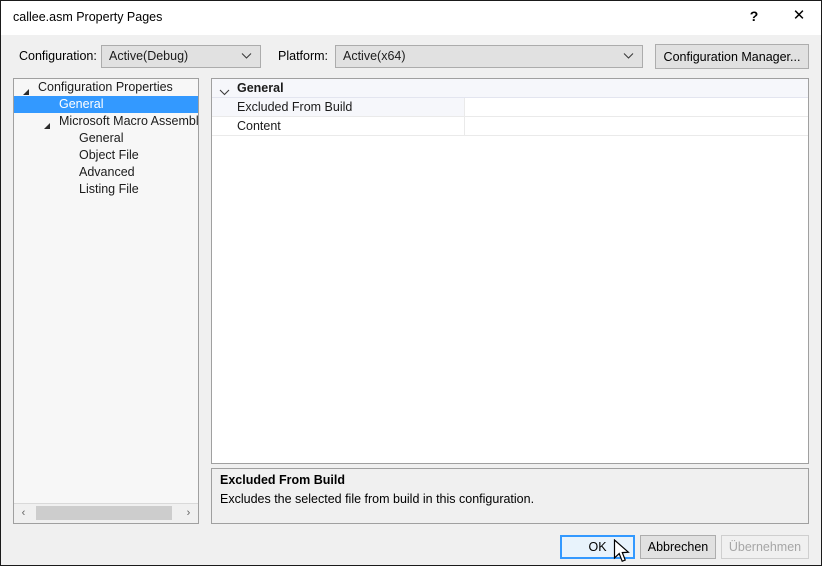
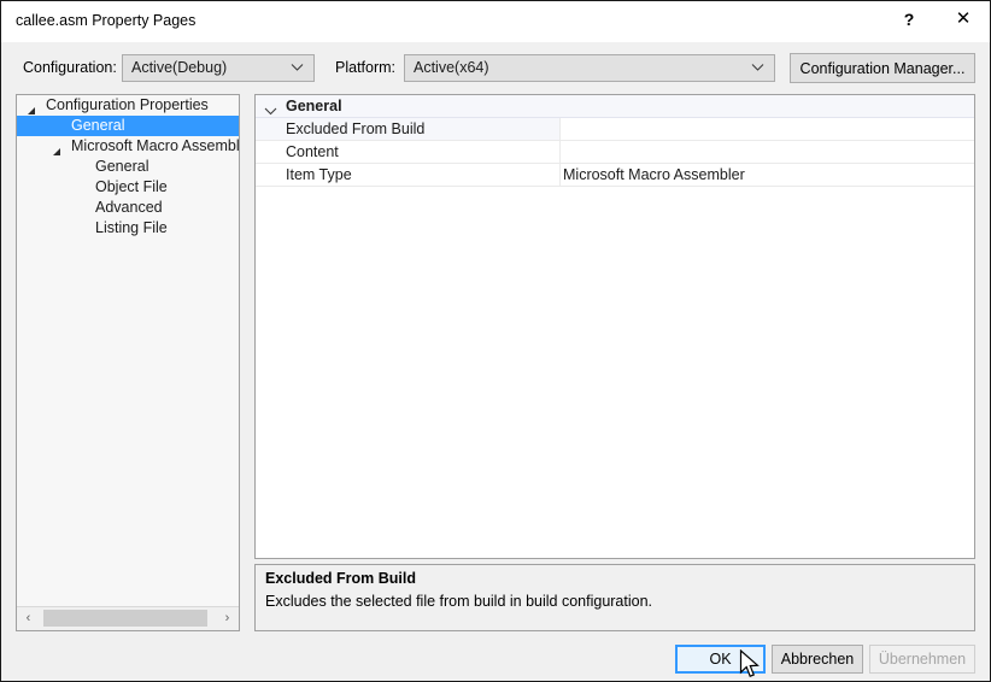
  callee.asm Property Pages
  ?
  ✕
  Configuration:
  Active(Debug)
  Platform:
  Active(x64)
  Configuration Manager...
  Configuration Properties
  General
  Microsoft Macro Assembl
  General
  Object File
  Advanced
  Listing File
  ‹
  ›
  General
  Excluded From Build
  Content
+ Item Type
+ Microsoft Macro Assembler
  Excluded From Build
- Excludes the selected file from build in this configuration.
+ Excludes the selected file from build in build configuration.
  OK
  Abbrechen
  Übernehmen
